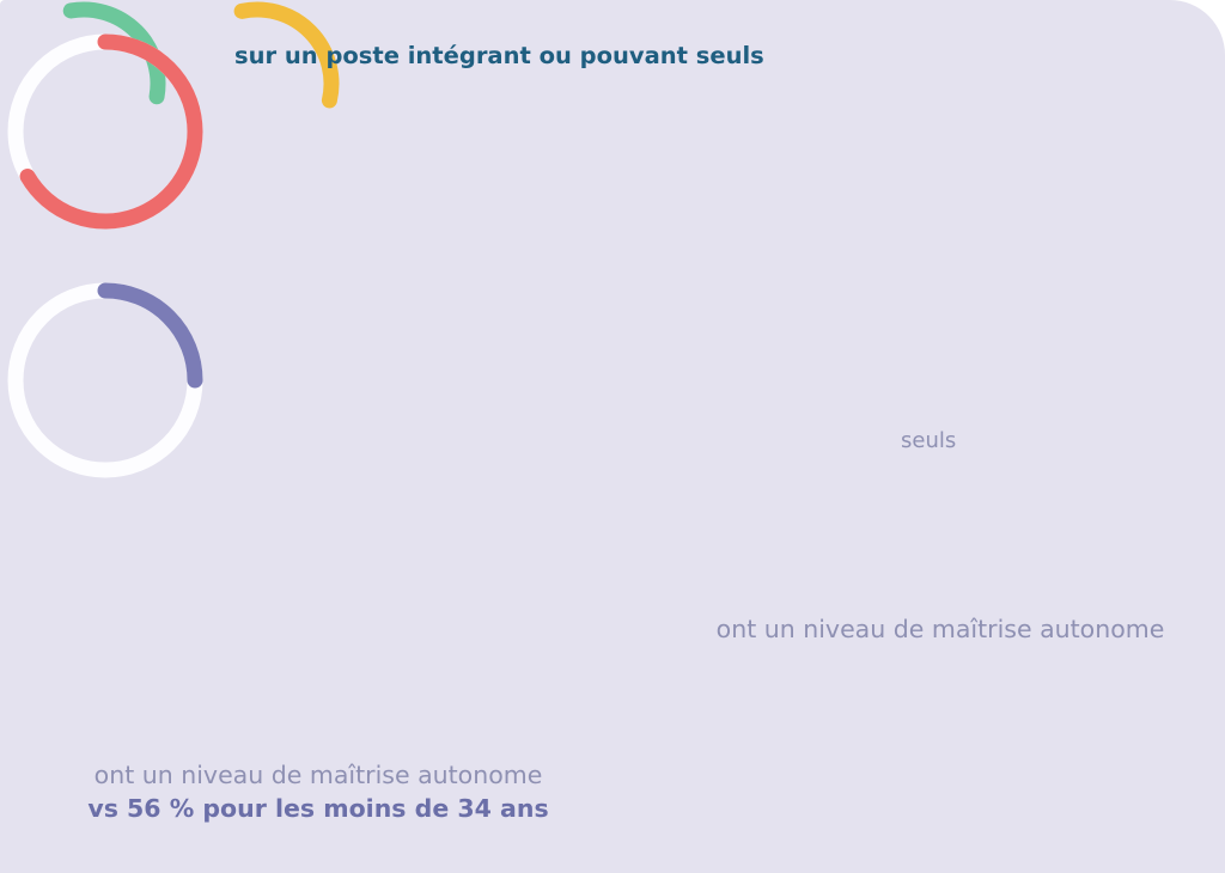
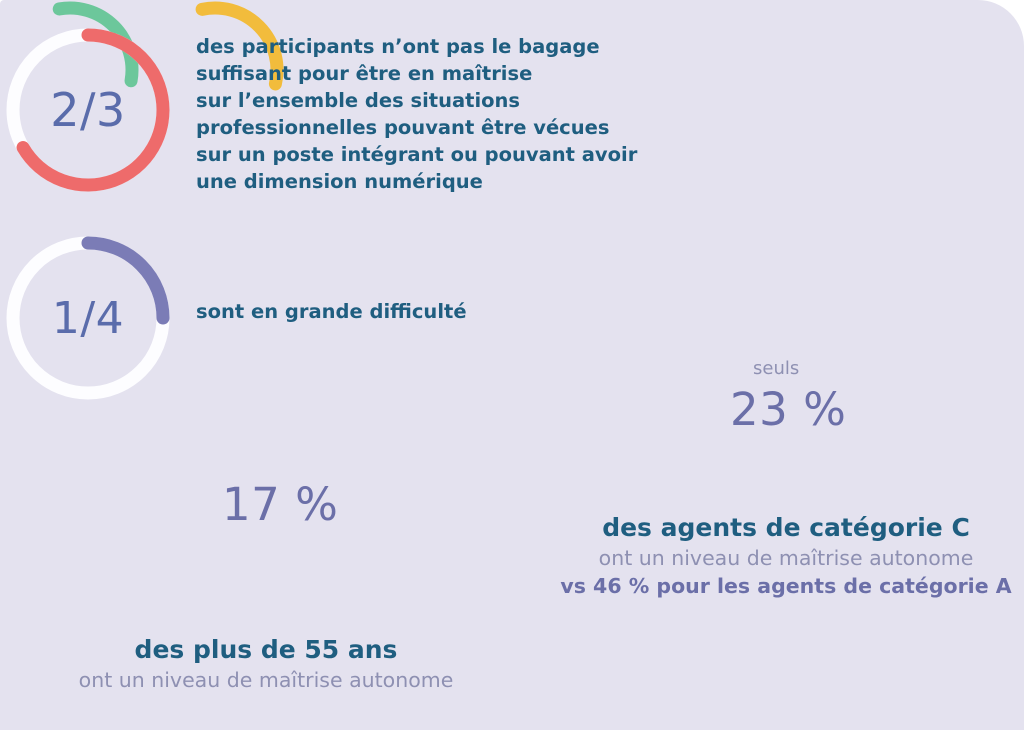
+ 2/3
+ des participants n’ont pas le bagage
+ suffisant pour être en maîtrise
+ sur l’ensemble des situations
+ professionnelles pouvant être vécues
- sur un poste intégrant ou pouvant seuls
+ sur un poste intégrant ou pouvant avoir
+ une dimension numérique
+ 1/4
+ sont en grande difficulté
+ 17 %
+ des plus de 55 ans
  ont un niveau de maîtrise autonome
- vs 56 % pour les moins de 34 ans
  seuls
+ 23 %
+ des agents de catégorie C
  ont un niveau de maîtrise autonome
+ vs 46 % pour les agents de catégorie A
